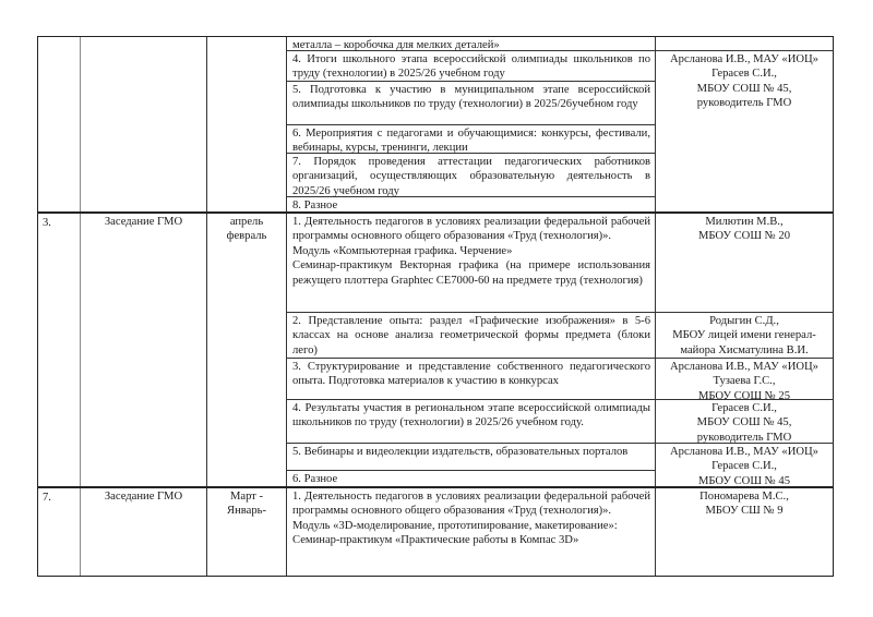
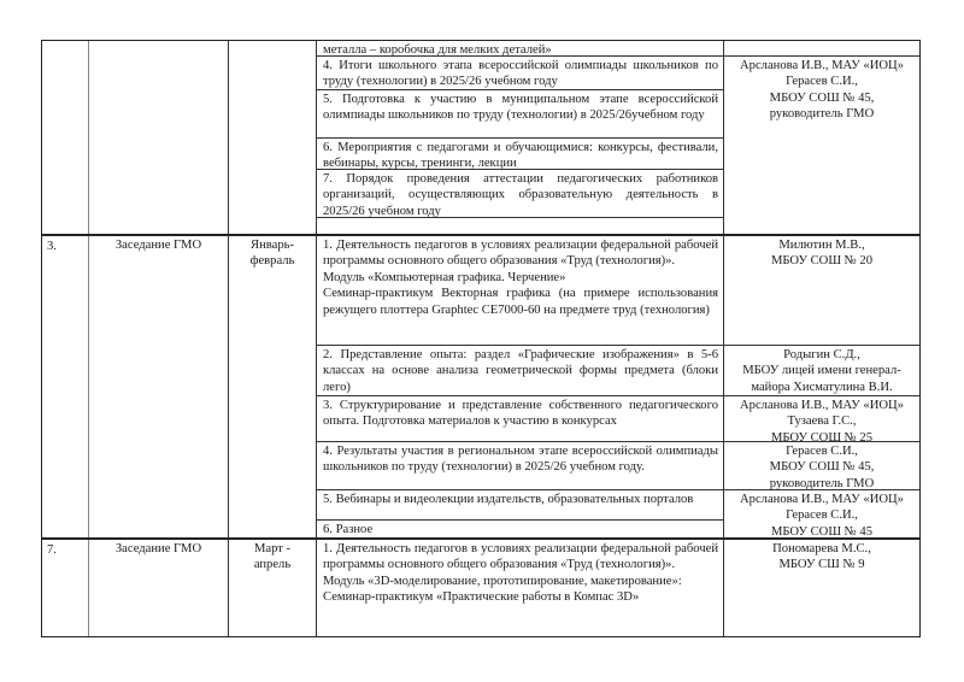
  металла – коробочка для мелких деталей»
  4. Итоги школьного этапа всероссийской олимпиады школьников по труду (технологии) в 2025/26 учебном году
  5. Подготовка к участию в муниципальном этапе всероссийской олимпиады школьников по труду (технологии) в 2025/26учебном году
  6. Мероприятия с педагогами и обучающимися: конкурсы, фестивали, вебинары, курсы, тренинги, лекции
  7. Порядок проведения аттестации педагогических работников организаций, осуществляющих образовательную деятельность в 2025/26 учебном году
- 8. Разное
  Арсланова И.В., МАУ «ИОЦ»
  Герасев С.И.,
  МБОУ СОШ № 45,
  руководитель ГМО
  3.
  Заседание ГМО
- апрель
+ Январь-
  февраль
  1. Деятельность педагогов в условиях реализации федеральной рабочей программы основного общего образования «Труд (технология)».
  Модуль «Компьютерная графика. Черчение»
  Семинар-практикум Векторная графика (на примере использования режущего плоттера Graphtec CE7000-60 на предмете труд (технология)
  2. Представление опыта: раздел «Графические изображения» в 5-6 классах на основе анализа геометрической формы предмета (блоки лего)
  3. Структурирование и представление собственного педагогического опыта. Подготовка материалов к участию в конкурсах
  4. Результаты участия в региональном этапе всероссийской олимпиады школьников по труду (технологии) в 2025/26 учебном году.
  5. Вебинары и видеолекции издательств, образовательных порталов
  6. Разное
  Милютин М.В.,
  МБОУ СОШ № 20
  Родыгин С.Д.,
  МБОУ лицей имени генерал-
  майора Хисматулина В.И.
  Арсланова И.В., МАУ «ИОЦ»
  Тузаева Г.С.,
  МБОУ СОШ № 25
  Герасев С.И.,
  МБОУ СОШ № 45,
  руководитель ГМО
  Арсланова И.В., МАУ «ИОЦ»
  Герасев С.И.,
  МБОУ СОШ № 45
  7.
  Заседание ГМО
  Март -
- Январь-
+ апрель
  1. Деятельность педагогов в условиях реализации федеральной рабочей программы основного общего образования «Труд (технология)».
  Модуль «3D-моделирование, прототипирование, макетирование»:
  Семинар-практикум «Практические работы в Компас 3D»
  Пономарева М.С.,
  МБОУ СШ № 9
